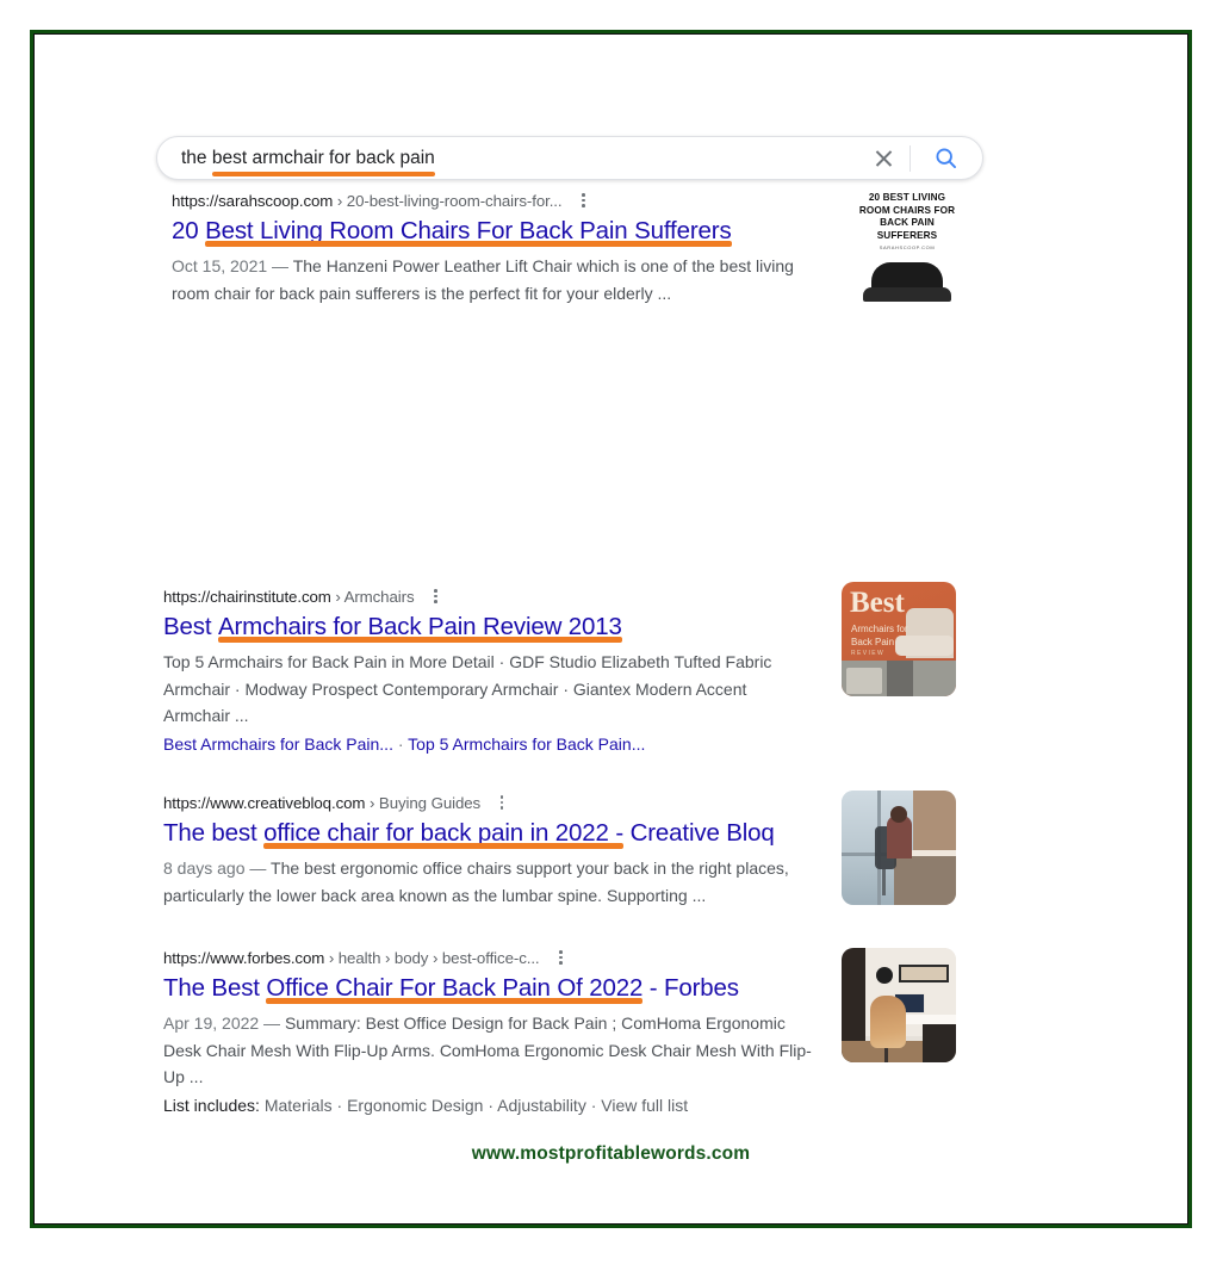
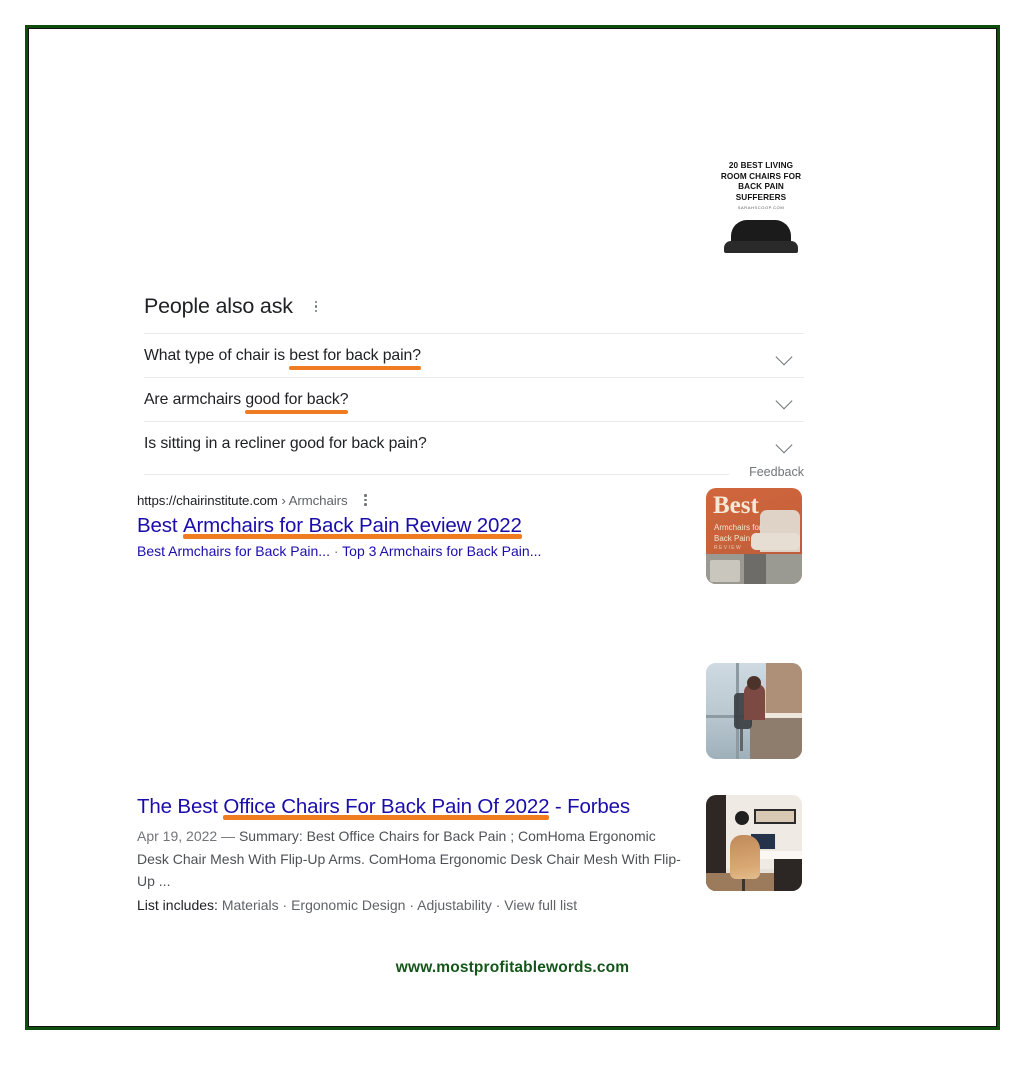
- the best armchair for back pain
- https://sarahscoop.com › 20-best-living-room-chairs-for...
- 20 Best Living Room Chairs For Back Pain Sufferers
- Oct 15, 2021 — The Hanzeni Power Leather Lift Chair which is one of the best living room chair for back pain sufferers is the perfect fit for your elderly ...
  20 BEST LIVING
  ROOM CHAIRS FOR
  BACK PAIN
  SUFFERERS
+ People also ask
+ What type of chair is best for back pain?
+ Are armchairs good for back?
+ Is sitting in a recliner good for back pain?
+ Feedback
  https://chairinstitute.com › Armchairs
- Best Armchairs for Back Pain Review 2013
+ Best Armchairs for Back Pain Review 2022
- Top 5 Armchairs for Back Pain in More Detail · GDF Studio Elizabeth Tufted Fabric Armchair · Modway Prospect Contemporary Armchair · Giantex Modern Accent Armchair ...
- Best Armchairs for Back Pain... · Top 5 Armchairs for Back Pain...
+ Best Armchairs for Back Pain... · Top 3 Armchairs for Back Pain...
  Best
  Armchairs for
  Back Pain
- https://www.creativebloq.com › Buying Guides
- The best office chair for back pain in 2022 - Creative Bloq
- 8 days ago — The best ergonomic office chairs support your back in the right places, particularly the lower back area known as the lumbar spine. Supporting ...
- https://www.forbes.com › health › body › best-office-c...
- The Best Office Chair For Back Pain Of 2022 - Forbes
+ The Best Office Chairs For Back Pain Of 2022 - Forbes
- Apr 19, 2022 — Summary: Best Office Design for Back Pain ; ComHoma Ergonomic Desk Chair Mesh With Flip-Up Arms. ComHoma Ergonomic Desk Chair Mesh With Flip-Up ...
+ Apr 19, 2022 — Summary: Best Office Chairs for Back Pain ; ComHoma Ergonomic Desk Chair Mesh With Flip-Up Arms. ComHoma Ergonomic Desk Chair Mesh With Flip-Up ...
  List includes: Materials · Ergonomic Design · Adjustability · View full list
  www.mostprofitablewords.com
